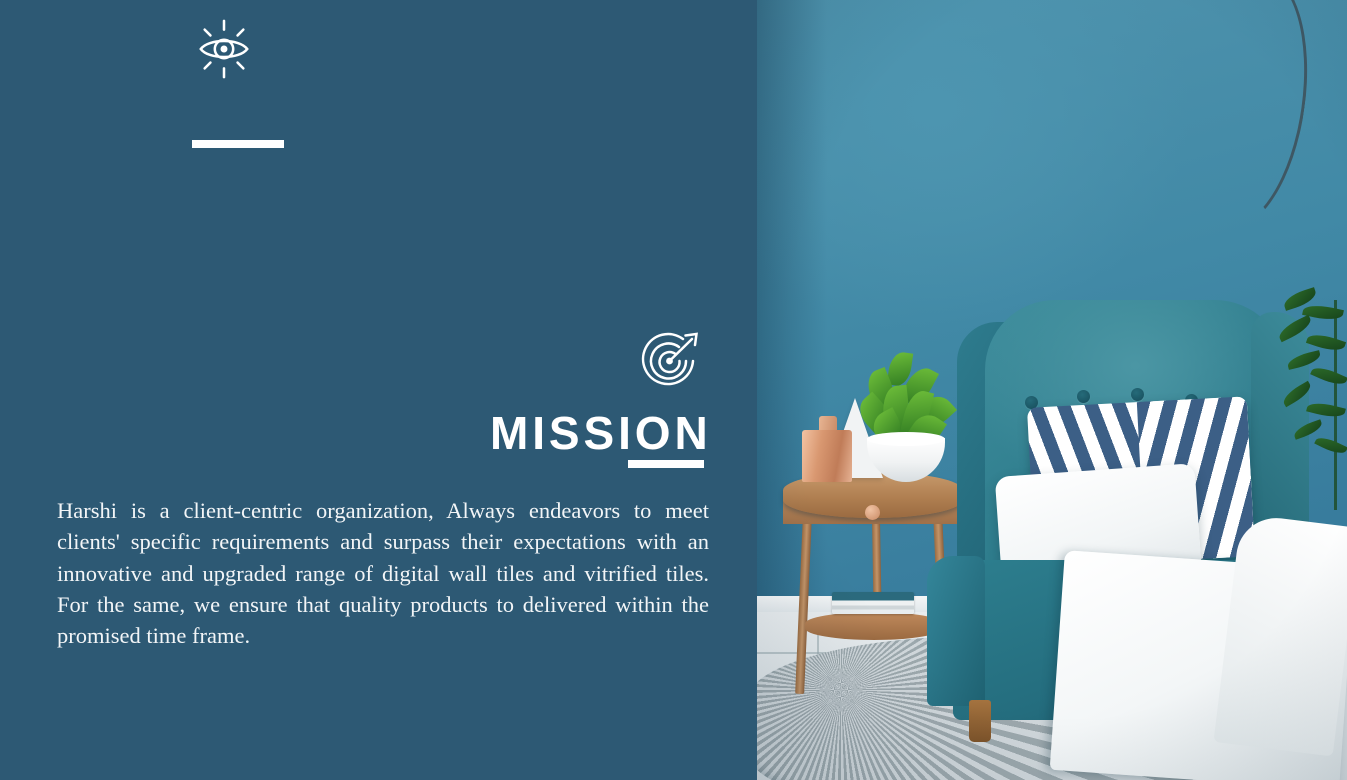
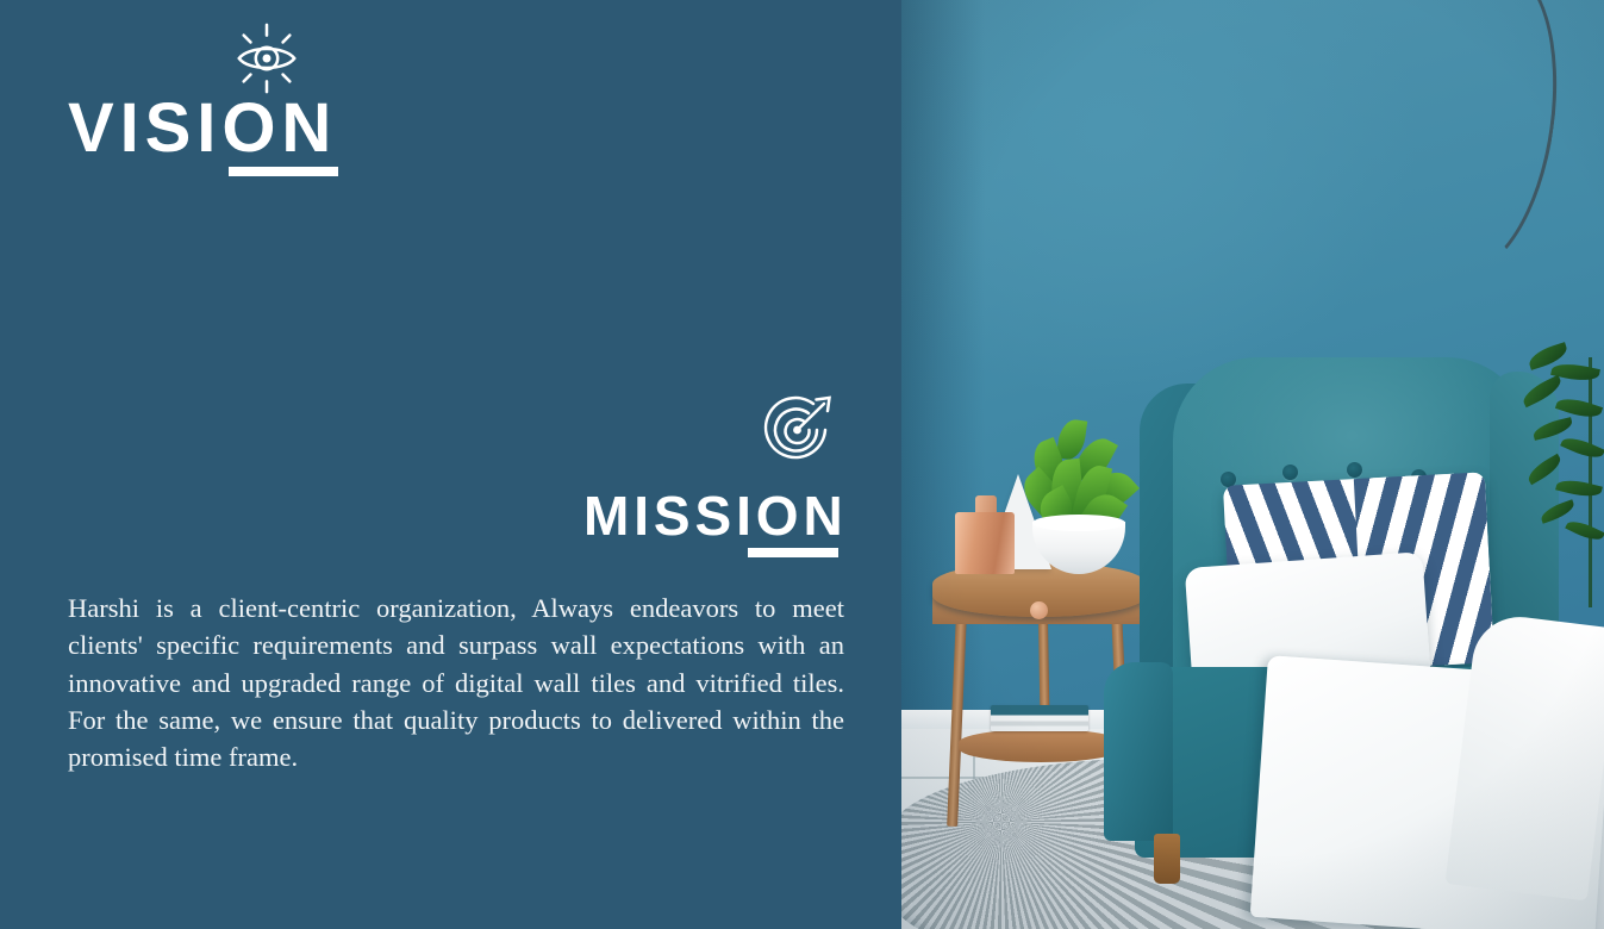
+ VISION
  MISSION
- Harshi is a client-centric organization, Always endeavors to meet clients' specific requirements and surpass their expectations with an innovative and upgraded range of digital wall tiles and vitrified tiles. For the same, we ensure that quality products to delivered within the promised time frame.
+ Harshi is a client-centric organization, Always endeavors to meet clients' specific requirements and surpass wall expectations with an innovative and upgraded range of digital wall tiles and vitrified tiles. For the same, we ensure that quality products to delivered within the promised time frame.
